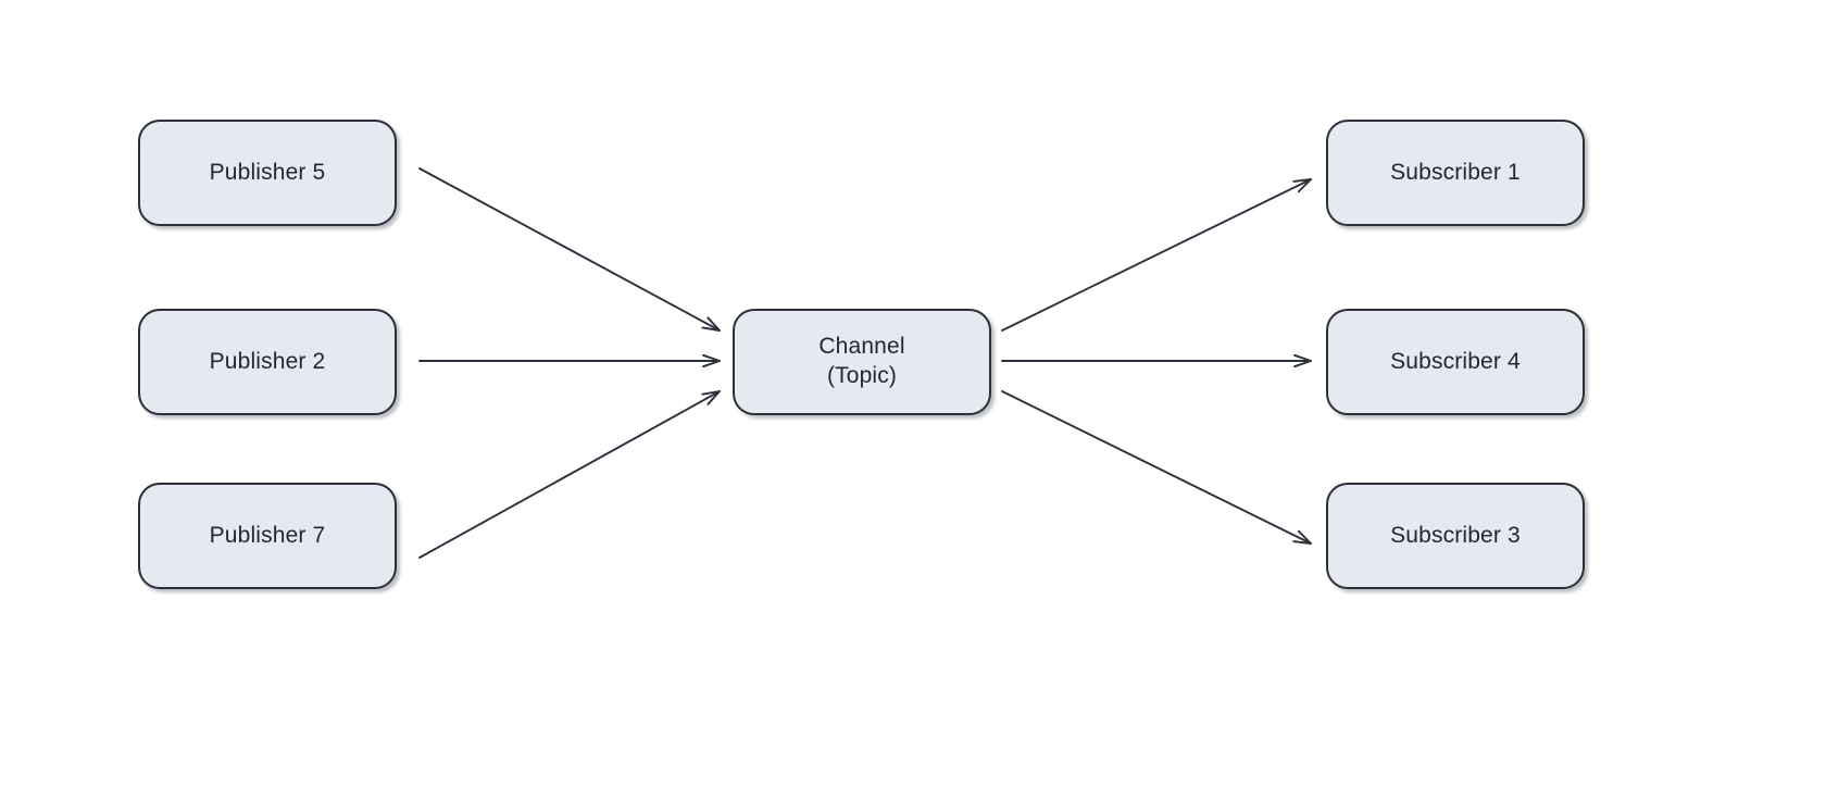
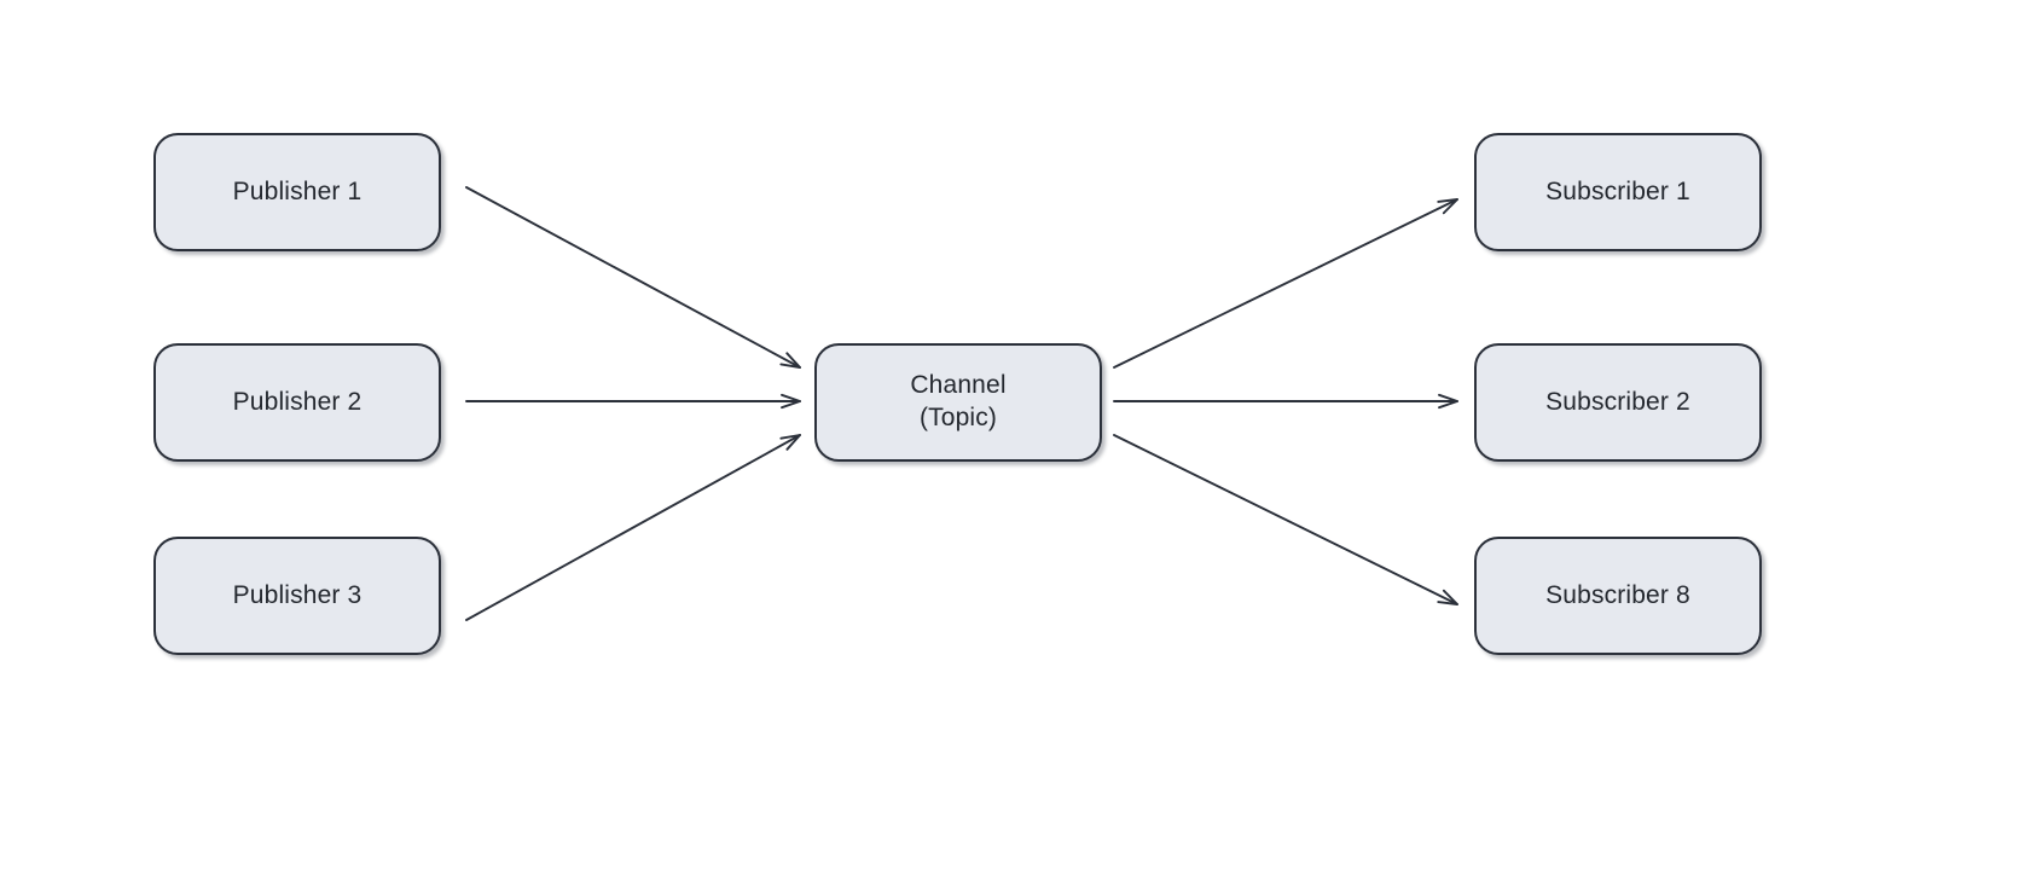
- Publisher 5
+ Publisher 1
  Publisher 2
- Publisher 7
+ Publisher 3
  Channel
  (Topic)
  Subscriber 1
- Subscriber 4
+ Subscriber 2
- Subscriber 3
+ Subscriber 8
